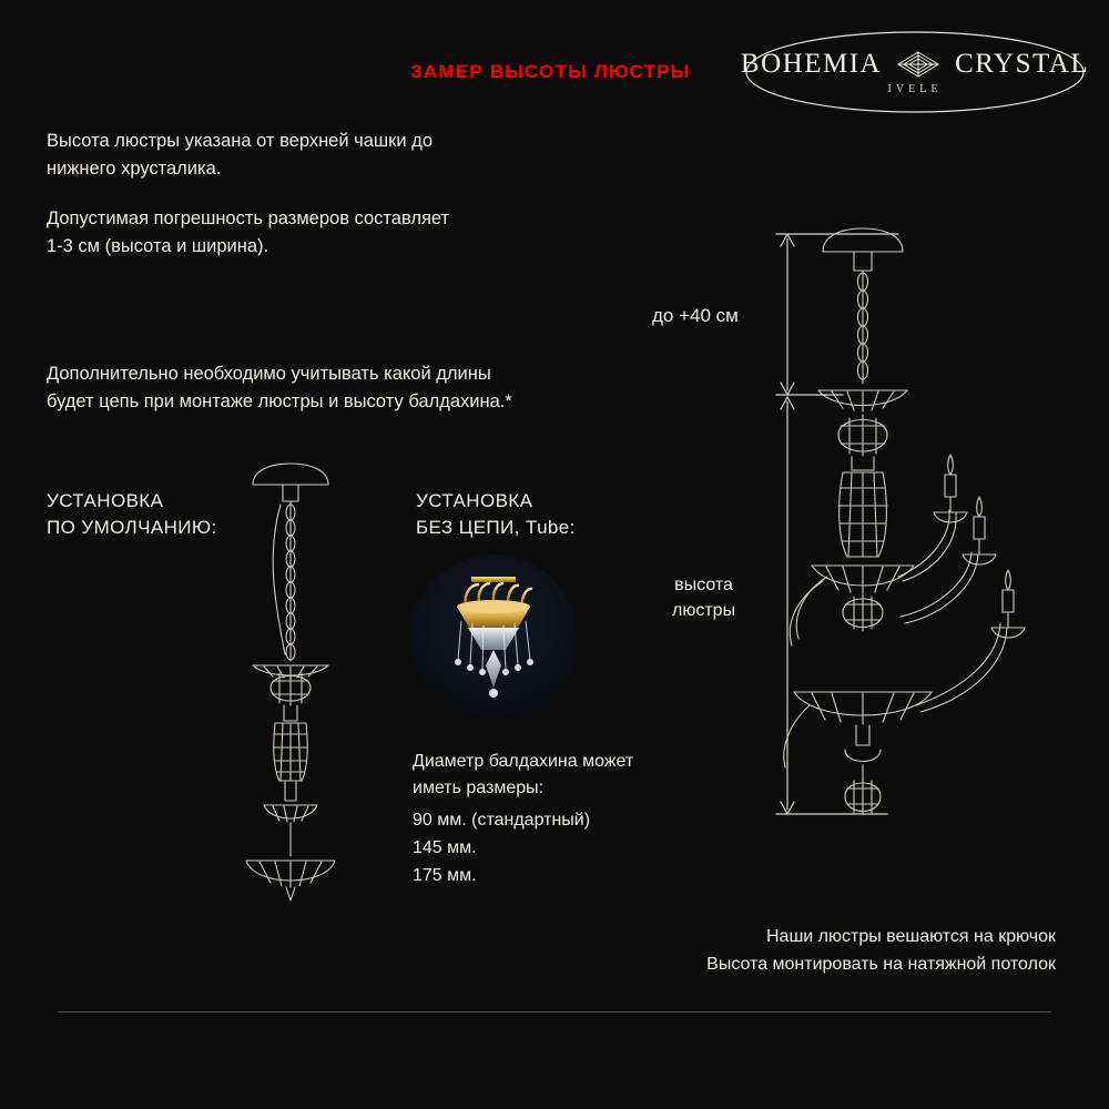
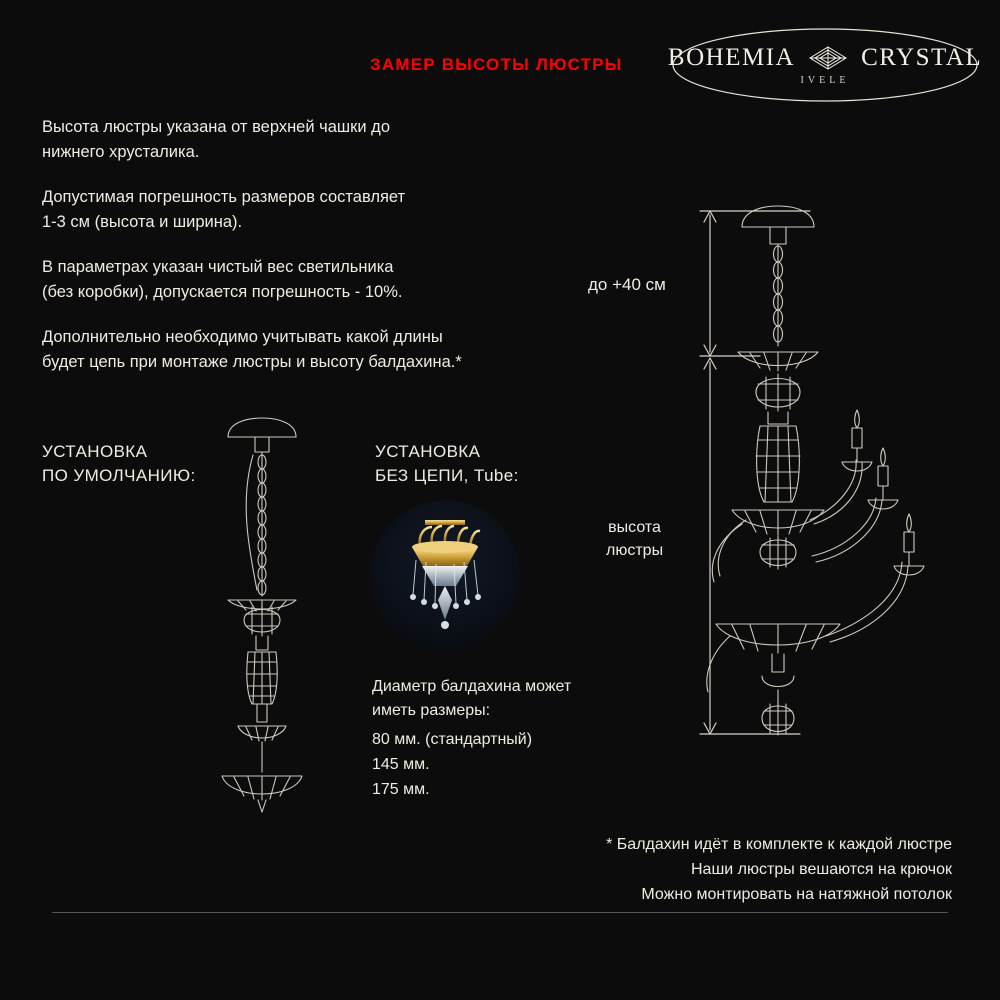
  ЗАМЕР ВЫСОТЫ ЛЮСТРЫ
  BOHEMIA
  CRYSTAL
  IVELE
  Высота люстры указана от верхней чашки до
  нижнего хрусталика.
  Допустимая погрешность размеров составляет
  1-3 см (высота и ширина).
+ В параметрах указан чистый вес светильника
+ (без коробки), допускается погрешность - 10%.
  Дополнительно необходимо учитывать какой длины
  будет цепь при монтаже люстры и высоту балдахина.*
  УСТАНОВКА
  ПО УМОЛЧАНИЮ:
  УСТАНОВКА
  БЕЗ ЦЕПИ, Tube:
  Диаметр балдахина может
  иметь размеры:
- 90 мм. (стандартный)
+ 80 мм. (стандартный)
  145 мм.
  175 мм.
  до +40 см
  высота
  люстры
+ * Балдахин идёт в комплекте к каждой люстре
  Наши люстры вешаются на крючок
- Высота монтировать на натяжной потолок
+ Можно монтировать на натяжной потолок
